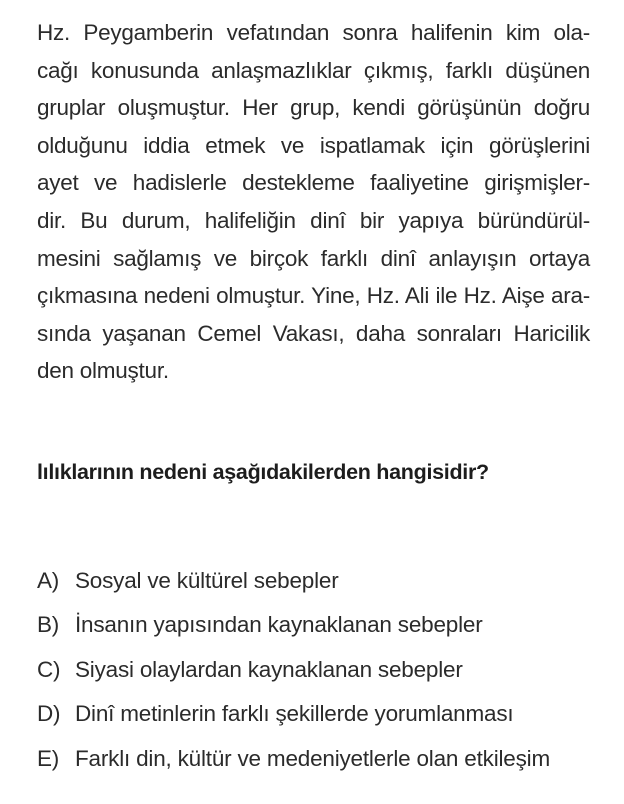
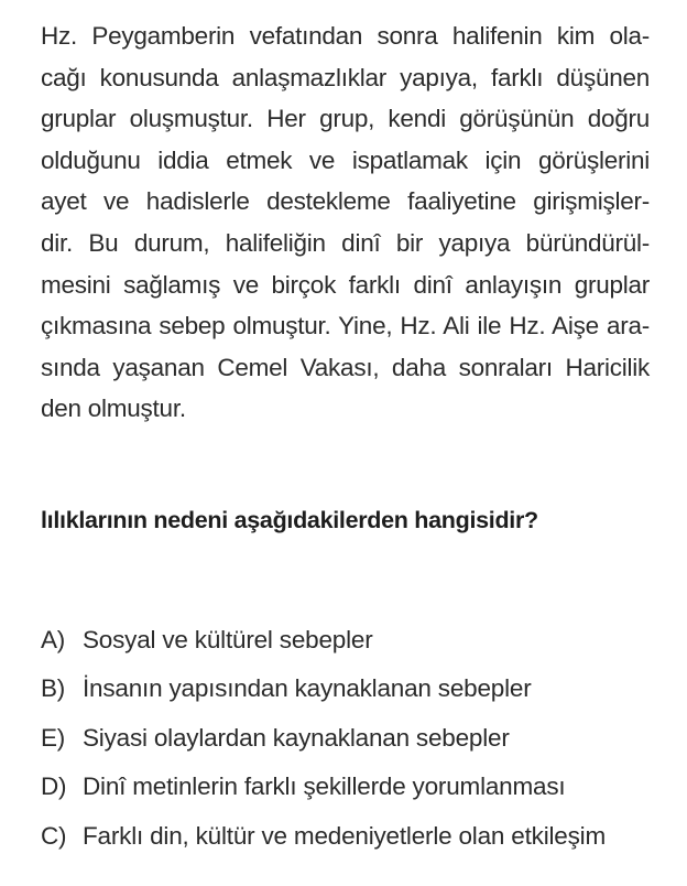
  Hz. Peygamberin vefatından sonra halifenin kim ola-
- cağı konusunda anlaşmazlıklar çıkmış, farklı düşünen
+ cağı konusunda anlaşmazlıklar yapıya, farklı düşünen
  gruplar oluşmuştur. Her grup, kendi görüşünün doğru
  olduğunu iddia etmek ve ispatlamak için görüşlerini
  ayet ve hadislerle destekleme faaliyetine girişmişler-
  dir. Bu durum, halifeliğin dinî bir yapıya büründürül-
- mesini sağlamış ve birçok farklı dinî anlayışın ortaya
+ mesini sağlamış ve birçok farklı dinî anlayışın gruplar
- çıkmasına nedeni olmuştur. Yine, Hz. Ali ile Hz. Aişe ara-
+ çıkmasına sebep olmuştur. Yine, Hz. Ali ile Hz. Aişe ara-
  sında yaşanan Cemel Vakası, daha sonraları Haricilik
  den olmuştur.
  lılıklarının nedeni aşağıdakilerden hangisidir?
  A)
  Sosyal ve kültürel sebepler
  B)
  İnsanın yapısından kaynaklanan sebepler
- C)
+ E)
  Siyasi olaylardan kaynaklanan sebepler
  D)
  Dinî metinlerin farklı şekillerde yorumlanması
- E)
+ C)
  Farklı din, kültür ve medeniyetlerle olan etkileşim
